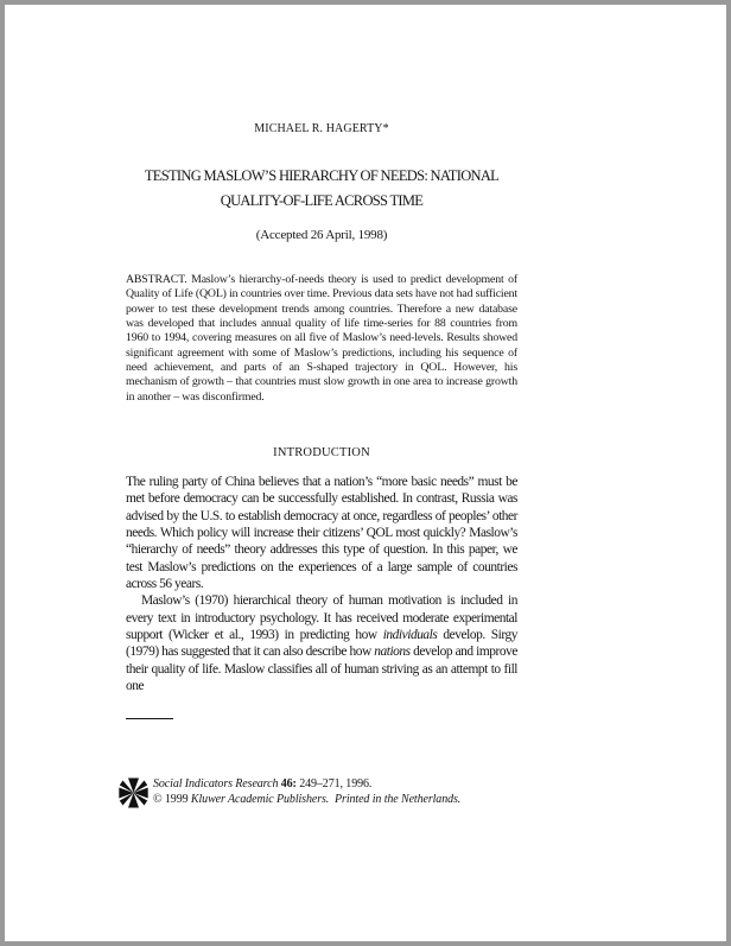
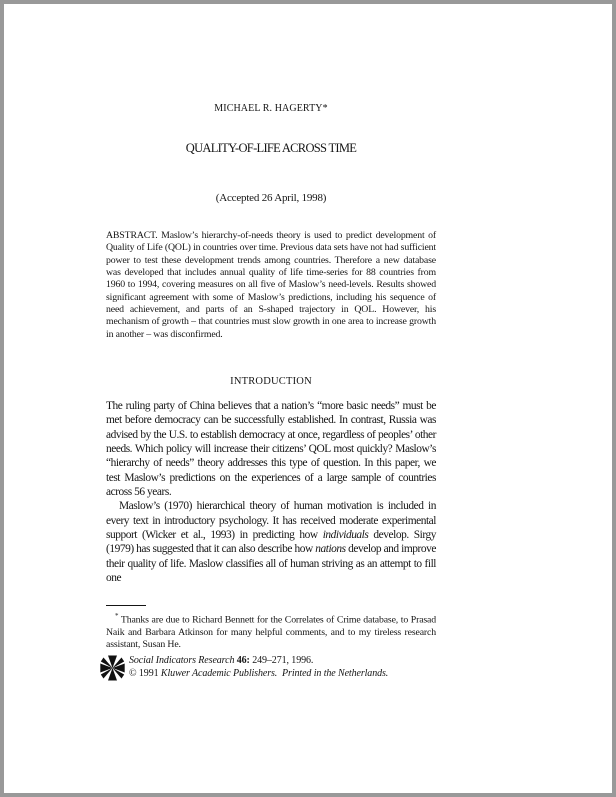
  MICHAEL R. HAGERTY*
- TESTING MASLOW’S HIERARCHY OF NEEDS: NATIONAL
  QUALITY-OF-LIFE ACROSS TIME
  (Accepted 26 April, 1998)
  ABSTRACT. Maslow’s hierarchy-of-needs theory is used to predict development of Quality of Life (QOL) in countries over time. Previous data sets have not had sufficient power to test these development trends among countries. Therefore a new database was developed that includes annual quality of life time-series for 88 countries from 1960 to 1994, covering measures on all five of Maslow’s need-levels. Results showed significant agreement with some of Maslow’s predictions, including his sequence of need achievement, and parts of an S-shaped trajectory in QOL. However, his mechanism of growth – that countries must slow growth in one area to increase growth in another – was disconfirmed.
  INTRODUCTION
  The ruling party of China believes that a nation’s “more basic needs” must be met before democracy can be successfully established. In contrast, Russia was advised by the U.S. to establish democracy at once, regardless of peoples’ other needs. Which policy will increase their citizens’ QOL most quickly? Maslow’s “hierarchy of needs” theory addresses this type of question. In this paper, we test Maslow’s predictions on the experiences of a large sample of countries across 56 years.
  Maslow’s (1970) hierarchical theory of human motivation is included in every text in introductory psychology. It has received moderate experimental support (Wicker et al., 1993) in predicting how individuals develop. Sirgy (1979) has suggested that it can also describe how nations develop and improve their quality of life. Maslow classifies all of human striving as an attempt to fill one
+ * Thanks are due to Richard Bennett for the Correlates of Crime database, to Prasad Naik and Barbara Atkinson for many helpful comments, and to my tireless research assistant, Susan He.
  Social Indicators Research 46: 249–271, 1996.
- © 1999 Kluwer Academic Publishers. Printed in the Netherlands.
+ © 1991 Kluwer Academic Publishers. Printed in the Netherlands.
